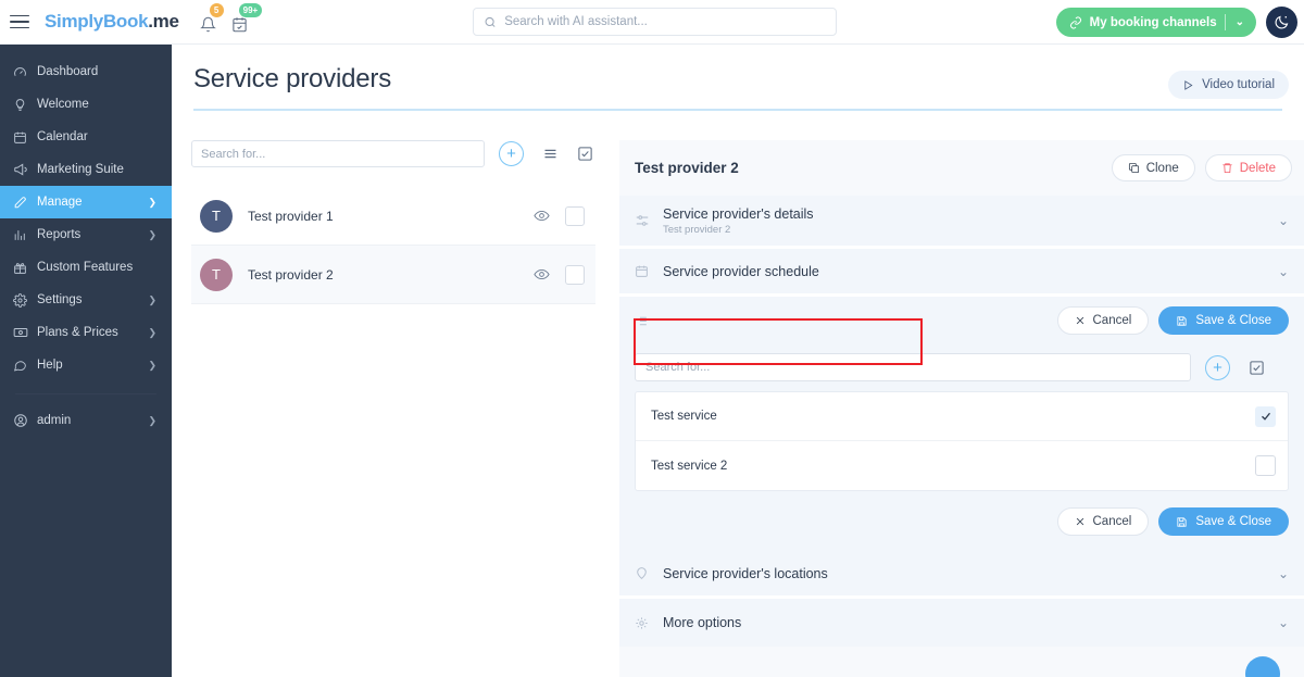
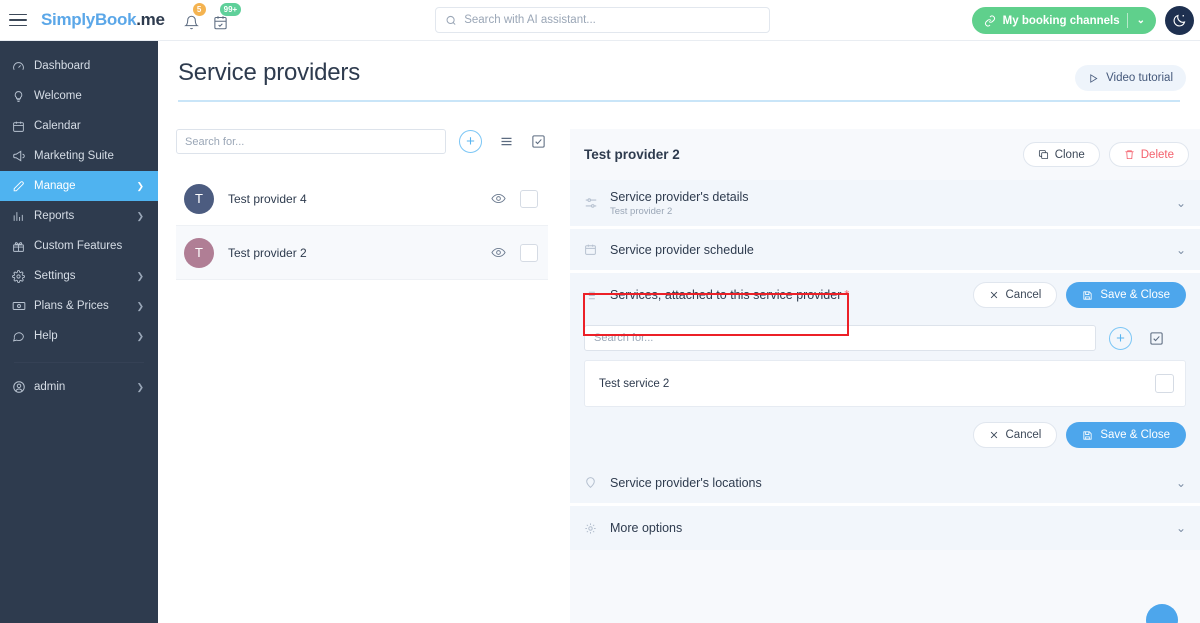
  SimplyBook.me
  5
  99+
  Search with AI assistant...
  My booking channels
  ⌄
  Dashboard
  Welcome
  Calendar
  Marketing Suite
  Manage
  ❯
  Reports
  ❯
  Custom Features
  Settings
  ❯
  Plans & Prices
  ❯
  Help
  ❯
  admin
  ❯
  Service providers
  Video tutorial
  Search for...
  +
  T
- Test provider 1
+ Test provider 4
  T
  Test provider 2
  Test provider 2
  Clone
  Delete
  Service provider's details
  Test provider 2
  ⌄
  Service provider schedule
  ⌄
+ Services, attached to this service provider *
  Cancel
  Save & Close
  Search for...
  +
- Test service
  Test service 2
  Cancel
  Save & Close
  Service provider's locations
  ⌄
  More options
  ⌄
